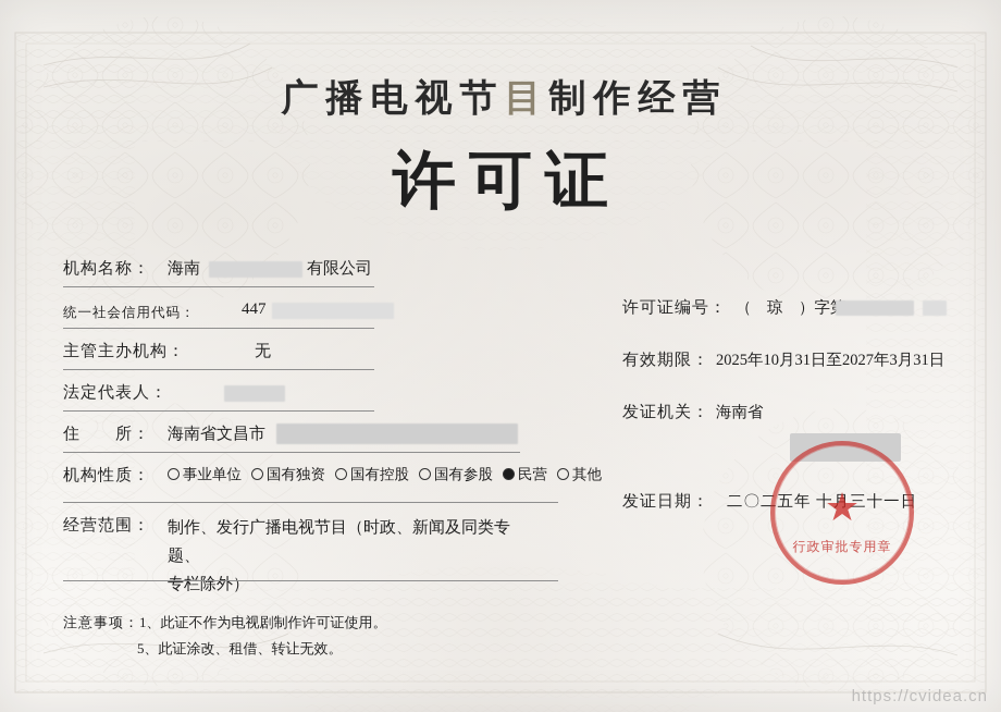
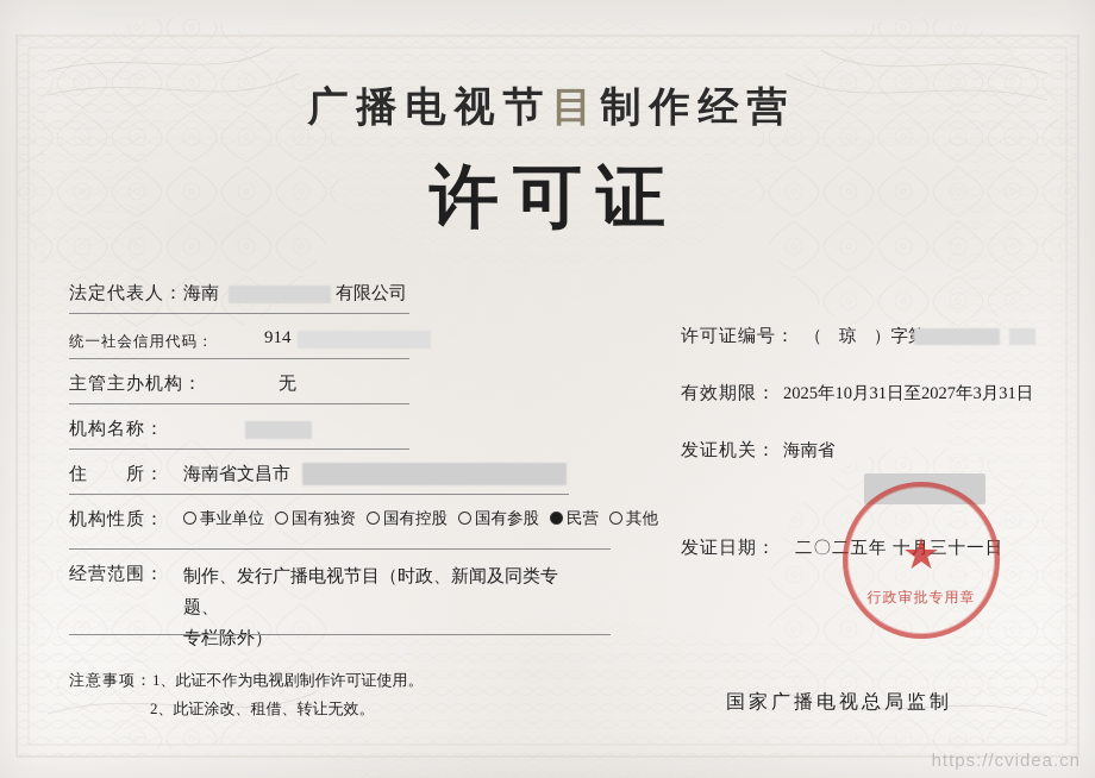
  广播电视节目制作经营
  许可证
- 机构名称：
+ 法定代表人：
  海南
  有限公司
  统一社会信用代码：
- 447
+ 914
  主管主办机构：
  无
- 法定代表人：
+ 机构名称：
  住 所：
  海南省文昌市
  机构性质：
  事业单位 国有独资 国有控股 国有参股 民营 其他
  经营范围：
  制作、发行广播电视节目（时政、新闻及同类专题、
  专栏除外）
  许可证编号：
  （ 琼 ）字
  有效期限：
  2025年10月31日至2027年3月31日
  发证机关：
  海南省
  发证日期：
  二〇二五年 十月三十一日
  ★
  行政审批专用章
  注意事项：1、此证不作为电视剧制作许可证使用。
- 5、此证涂改、租借、转让无效。
+ 2、此证涂改、租借、转让无效。
+ 国家广播电视总局监制
  https://cvidea.cn
